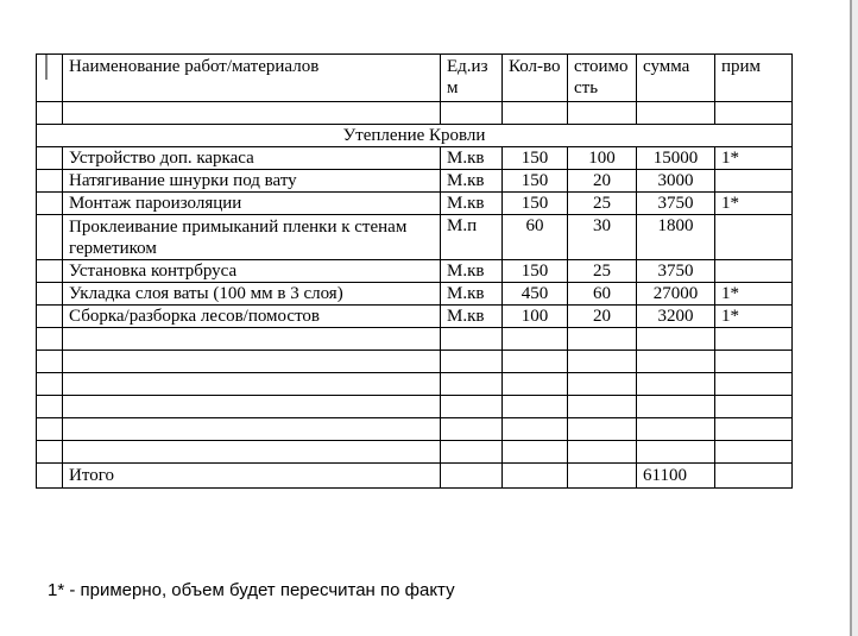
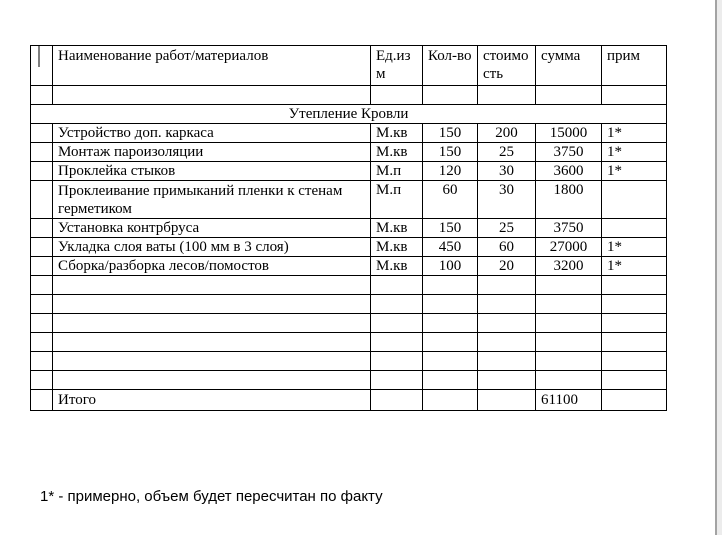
  	Наименование работ/материалов	Ед.изм	Кол-во	стоимость	сумма	прим
  Утепление Кровли
- 	Устройство доп. каркаса	М.кв	150	100	15000	1*
+ 	Устройство доп. каркаса	М.кв	150	200	15000	1*
- 	Натягивание шнурки под вату	М.кв	150	20	3000
  	Монтаж пароизоляции	М.кв	150	25	3750	1*
+ 	Проклейка стыков	М.п	120	30	3600	1*
  	Проклеивание примыканий пленки к стенам герметиком	М.п	60	30	1800
  	Установка контрбруса	М.кв	150	25	3750
  	Укладка слоя ваты (100 мм в 3 слоя)	М.кв	450	60	27000	1*
  	Сборка/разборка лесов/помостов	М.кв	100	20	3200	1*
  	Итого				61100
  1* - примерно, объем будет пересчитан по факту
